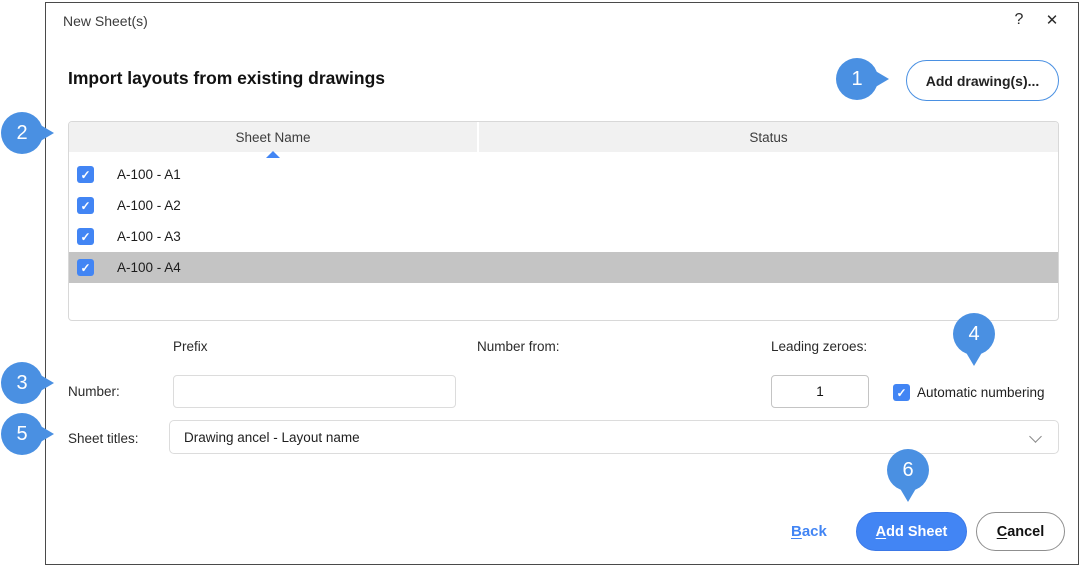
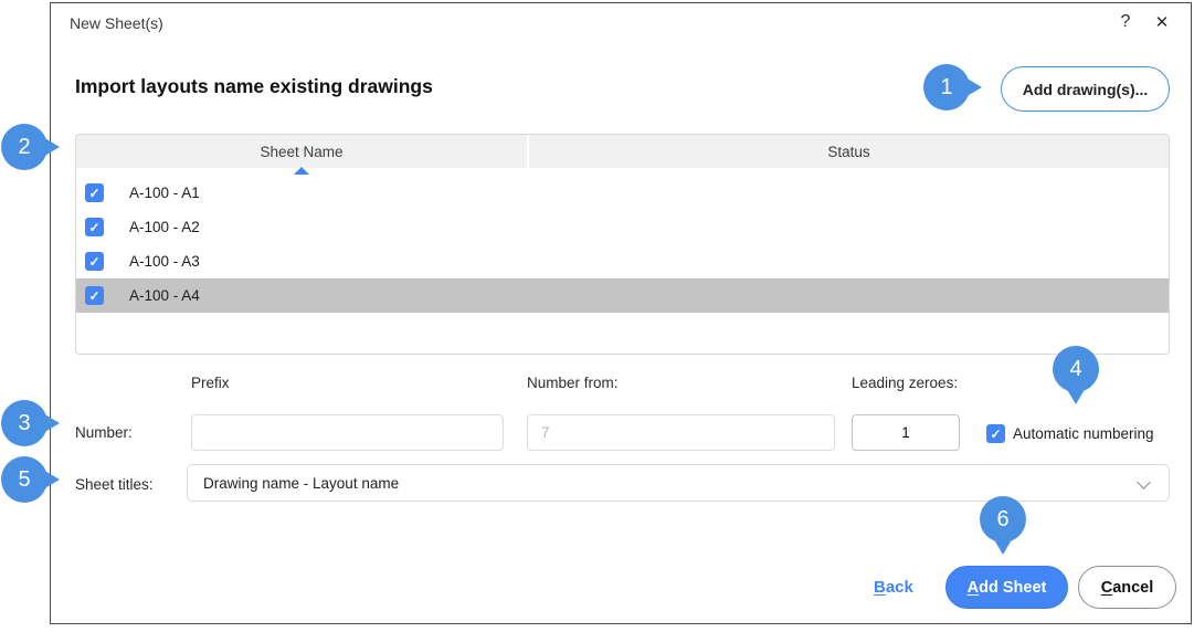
  New Sheet(s)
  ?
  ✕
- Import layouts from existing drawings
+ Import layouts name existing drawings
  Add drawing(s)...
  Sheet Name
  Status
  A-100 - A1
  A-100 - A2
  A-100 - A3
  A-100 - A4
  Prefix
  Number from:
  Leading zeroes:
  Number:
+ 7
  1
  Automatic numbering
  Sheet titles:
- Drawing ancel - Layout name
+ Drawing name - Layout name
  Back
  Add Sheet
  Cancel
  1
  2
  3
  4
  5
  6
